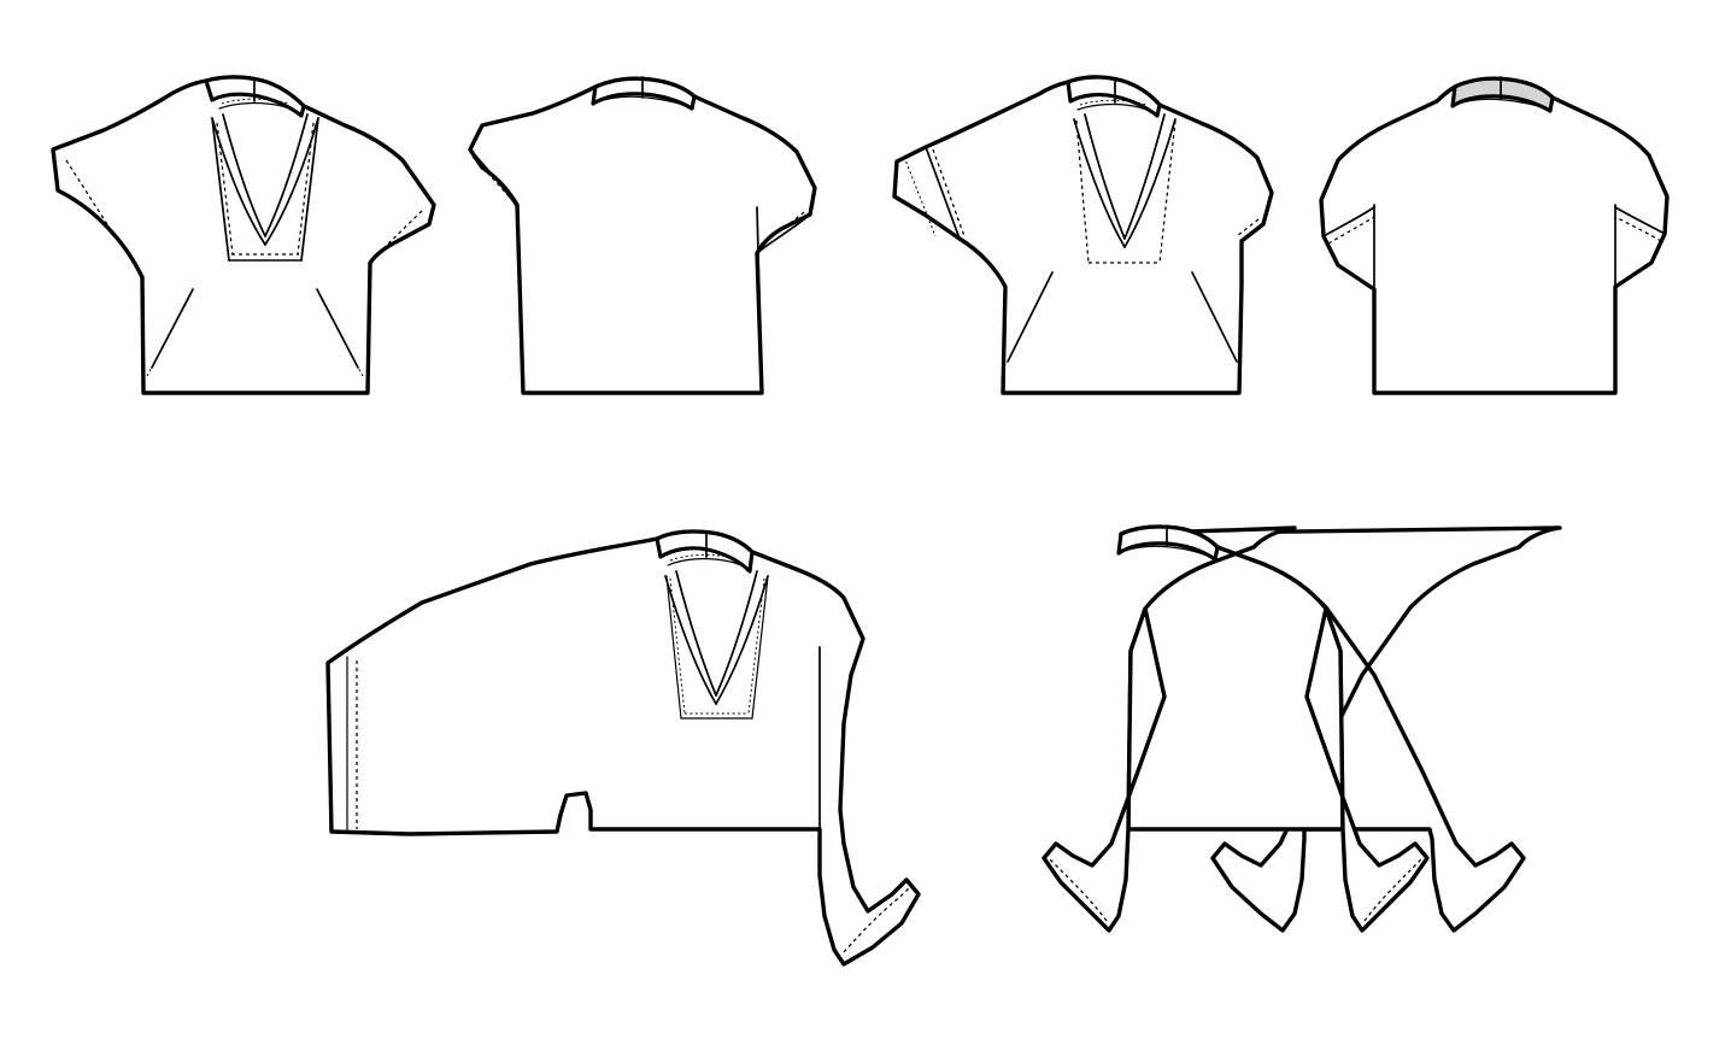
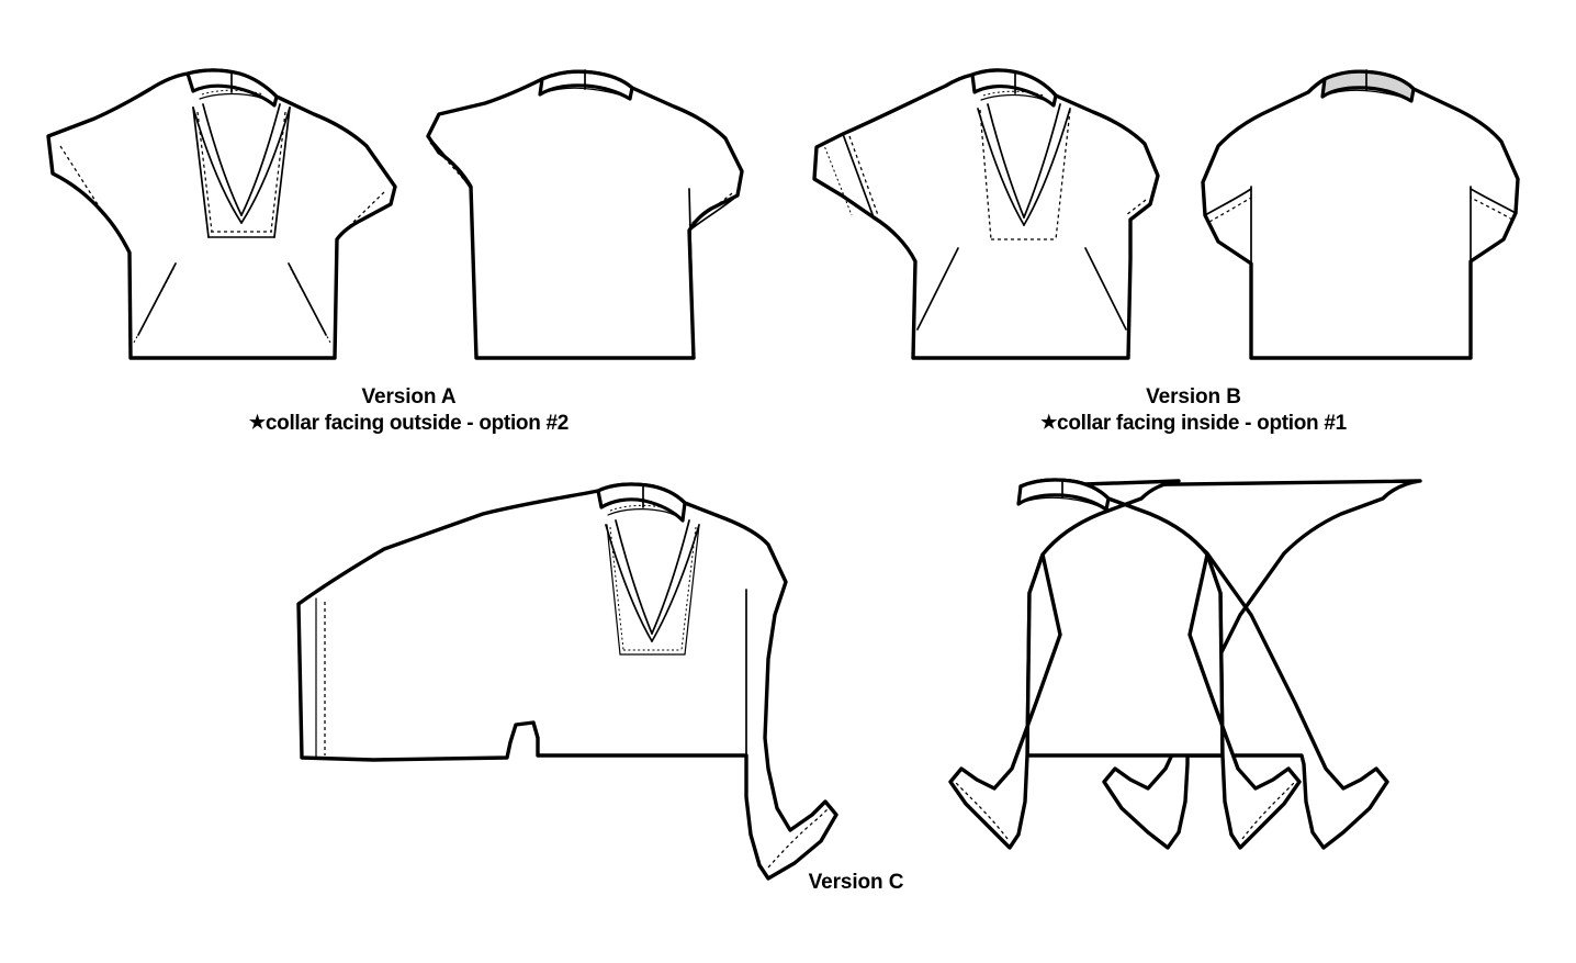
+ Version A
+ ★collar facing outside - option #2
+ Version B
+ ★collar facing inside - option #1
+ Version C
